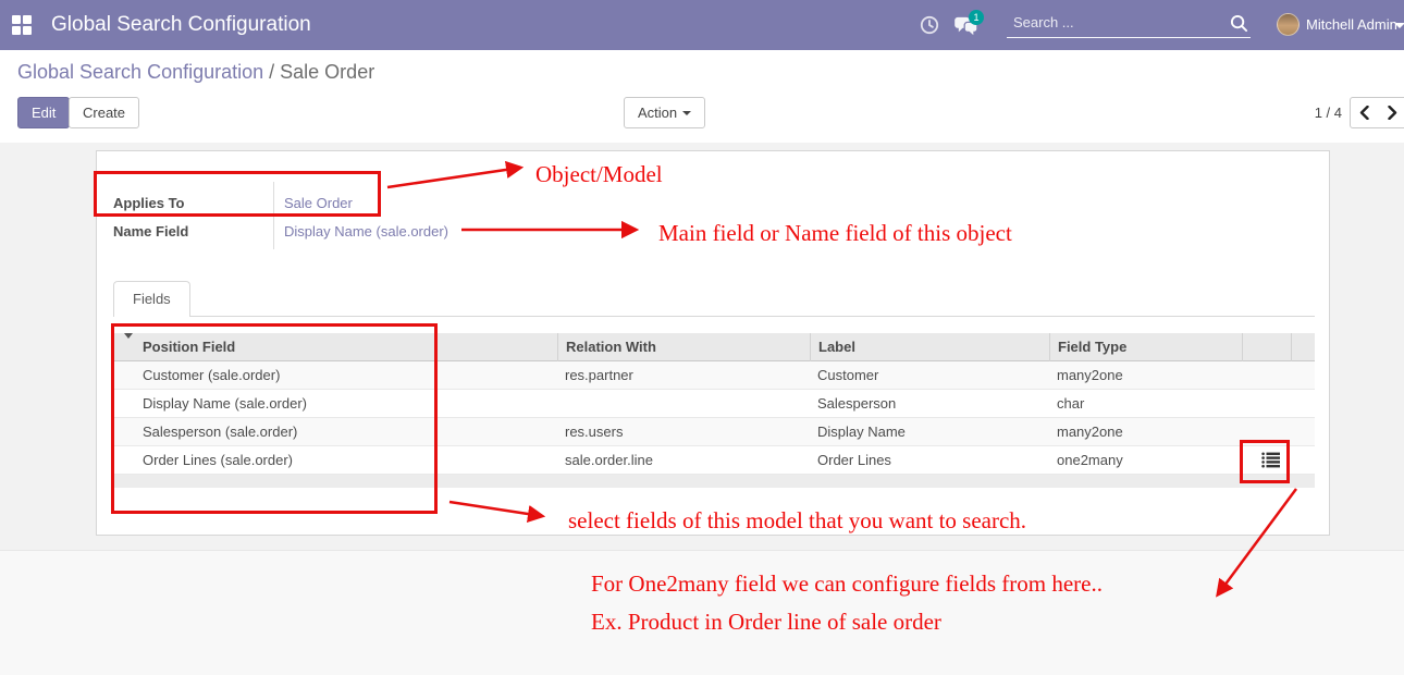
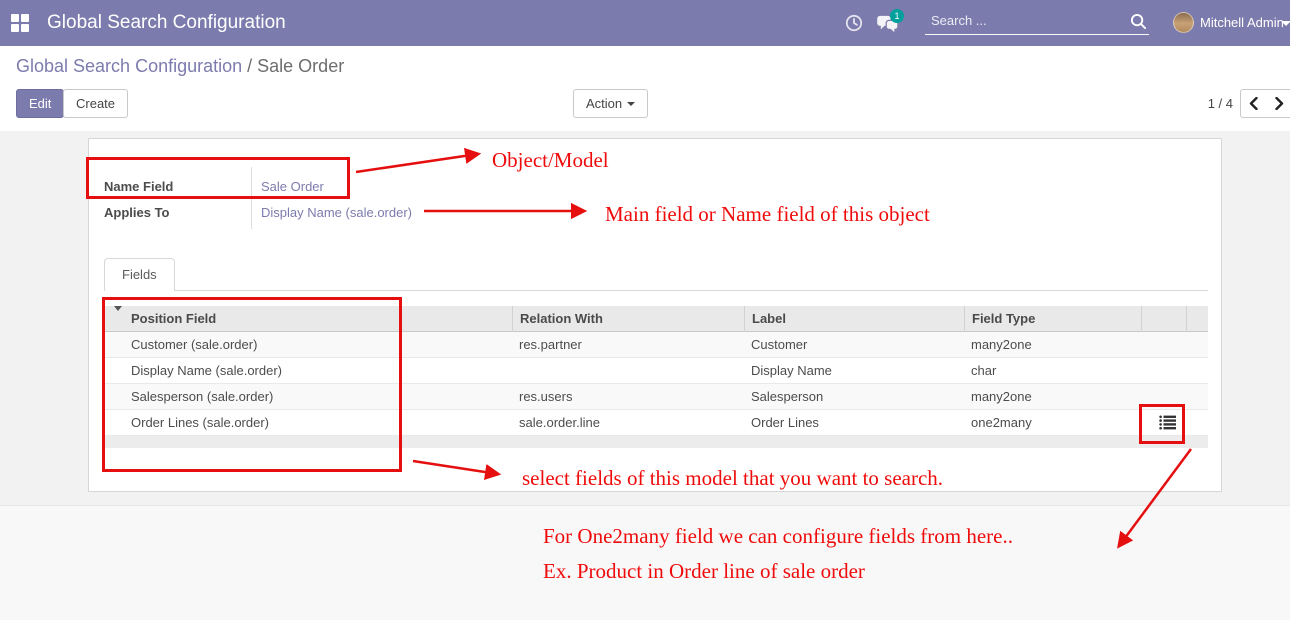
  Global Search Configuration
  1
  Search ...
  Mitchell Admin
  Global Search Configuration / Sale Order
  Edit
  Create
  Action
  1 / 4
- Applies To
+ Name Field
  Sale Order
- Name Field
+ Applies To
  Display Name (sale.order)
  Fields
  Position Field
  Relation With
  Label
  Field Type
  Customer (sale.order)
  res.partner
  Customer
  many2one
  Display Name (sale.order)
- Salesperson
+ Display Name
  char
  Salesperson (sale.order)
  res.users
- Display Name
+ Salesperson
  many2one
  Order Lines (sale.order)
  sale.order.line
  Order Lines
  one2many
  Object/Model
  Main field or Name field of this object
  select fields of this model that you want to search.
  For One2many field we can configure fields from here..
  Ex. Product in Order line of sale order
